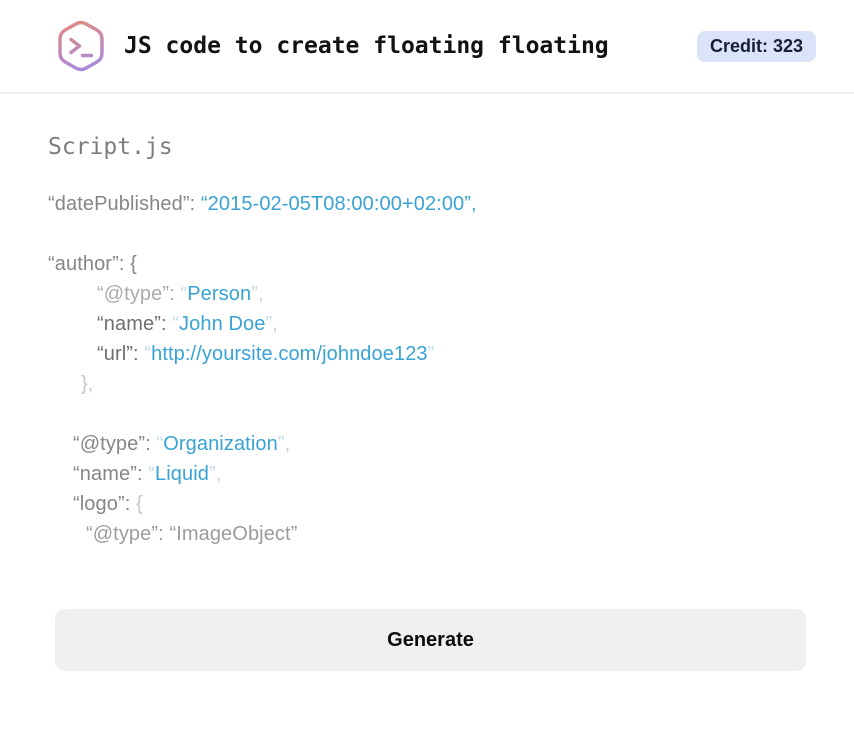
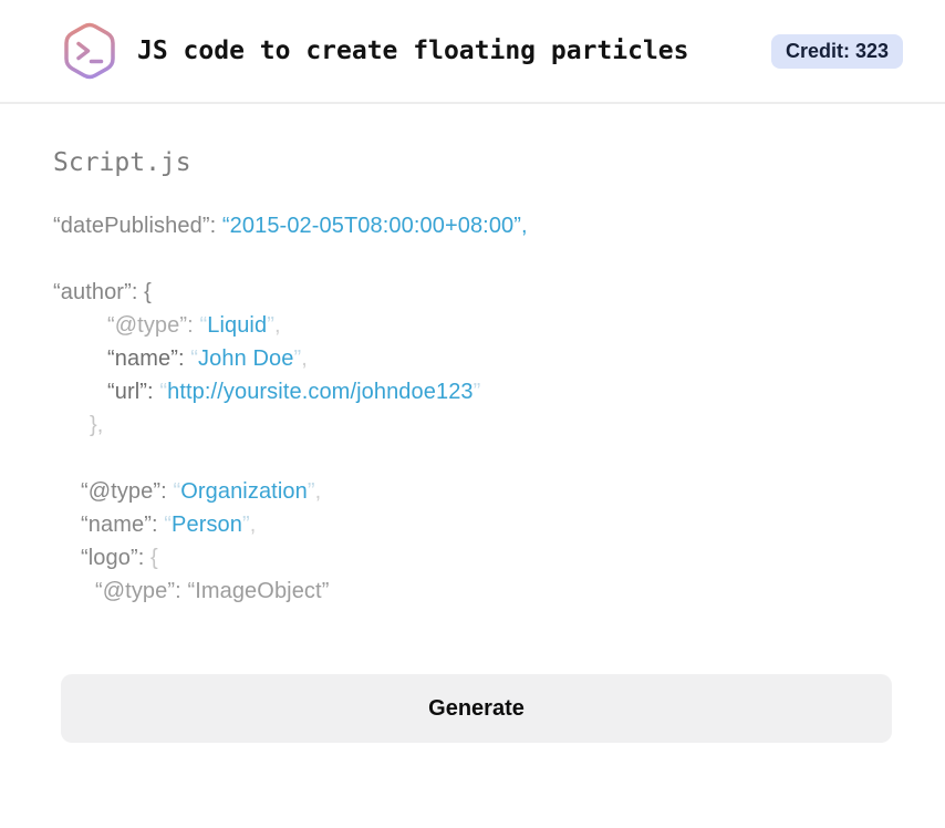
- JS code to create floating floating
+ JS code to create floating particles
  Credit: 323
  Script.js
- “datePublished”: “2015-02-05T08:00:00+02:00”,
+ “datePublished”: “2015-02-05T08:00:00+08:00”,
  “author”: {
- “@type”: “Person”,
+ “@type”: “Liquid”,
  “name”: “John Doe”,
  “url”: “http://yoursite.com/johndoe123”
  },
  “@type”: “Organization”,
- “name”: “Liquid”,
+ “name”: “Person”,
  “logo”: {
  “@type”: “ImageObject”
  Generate
